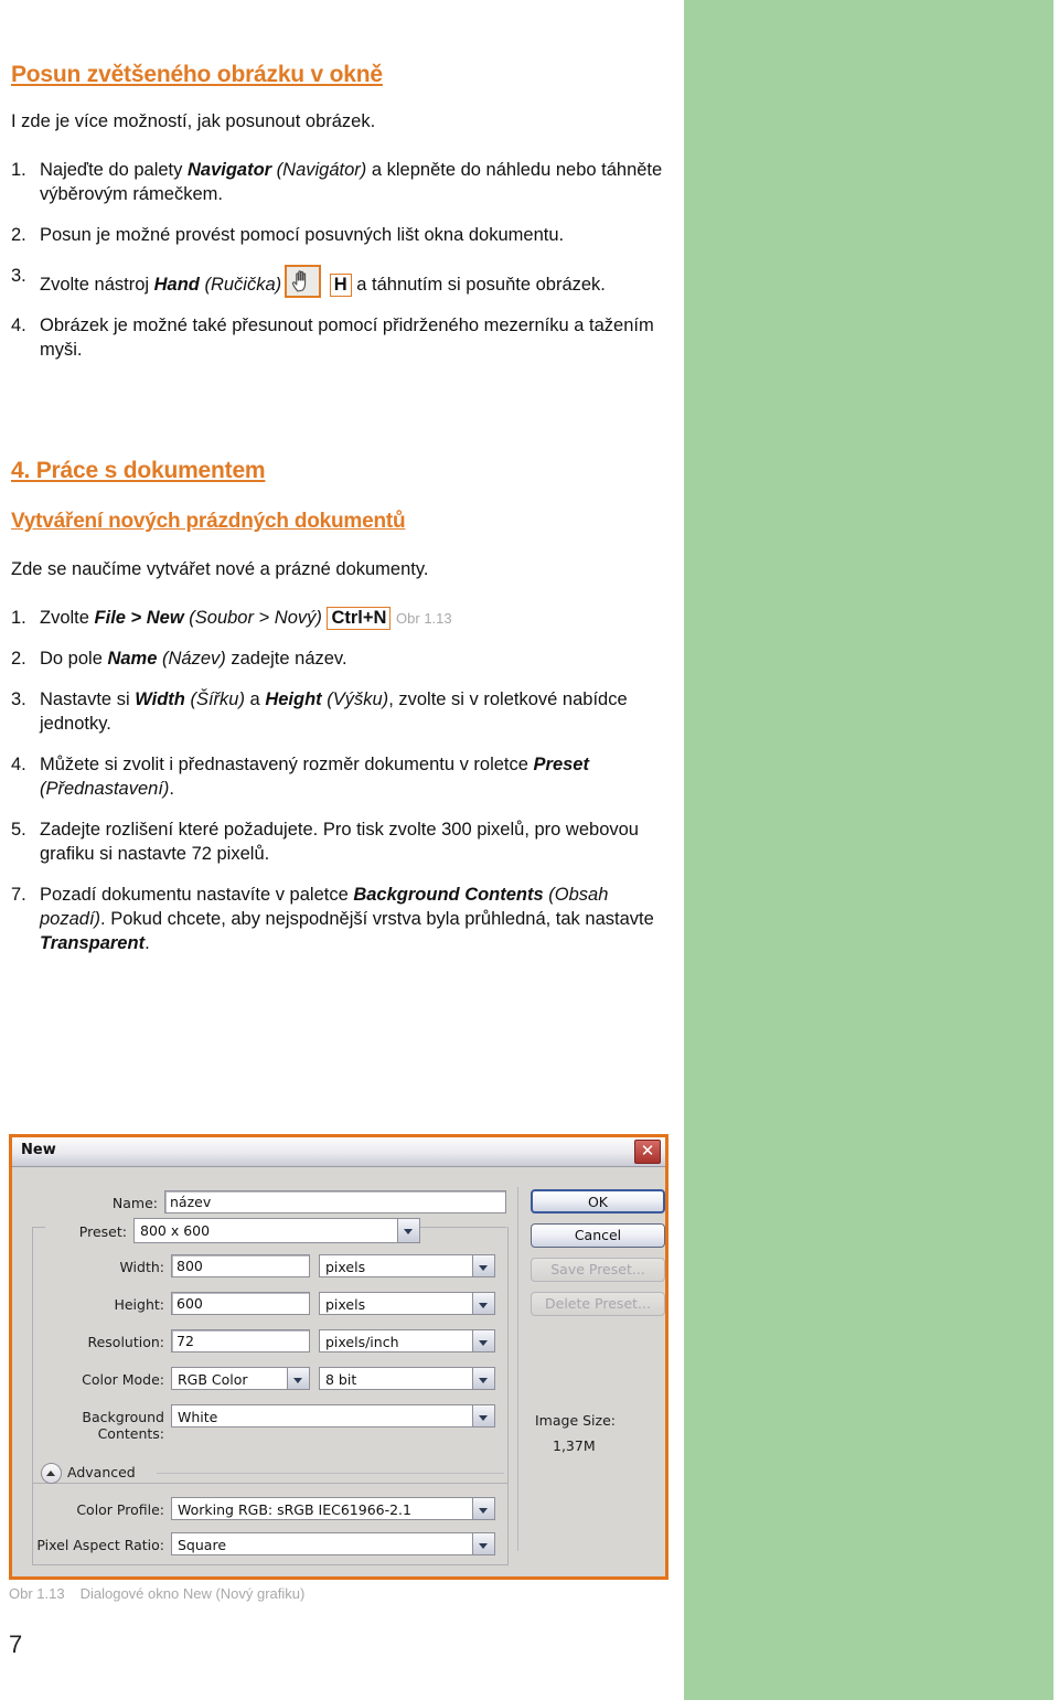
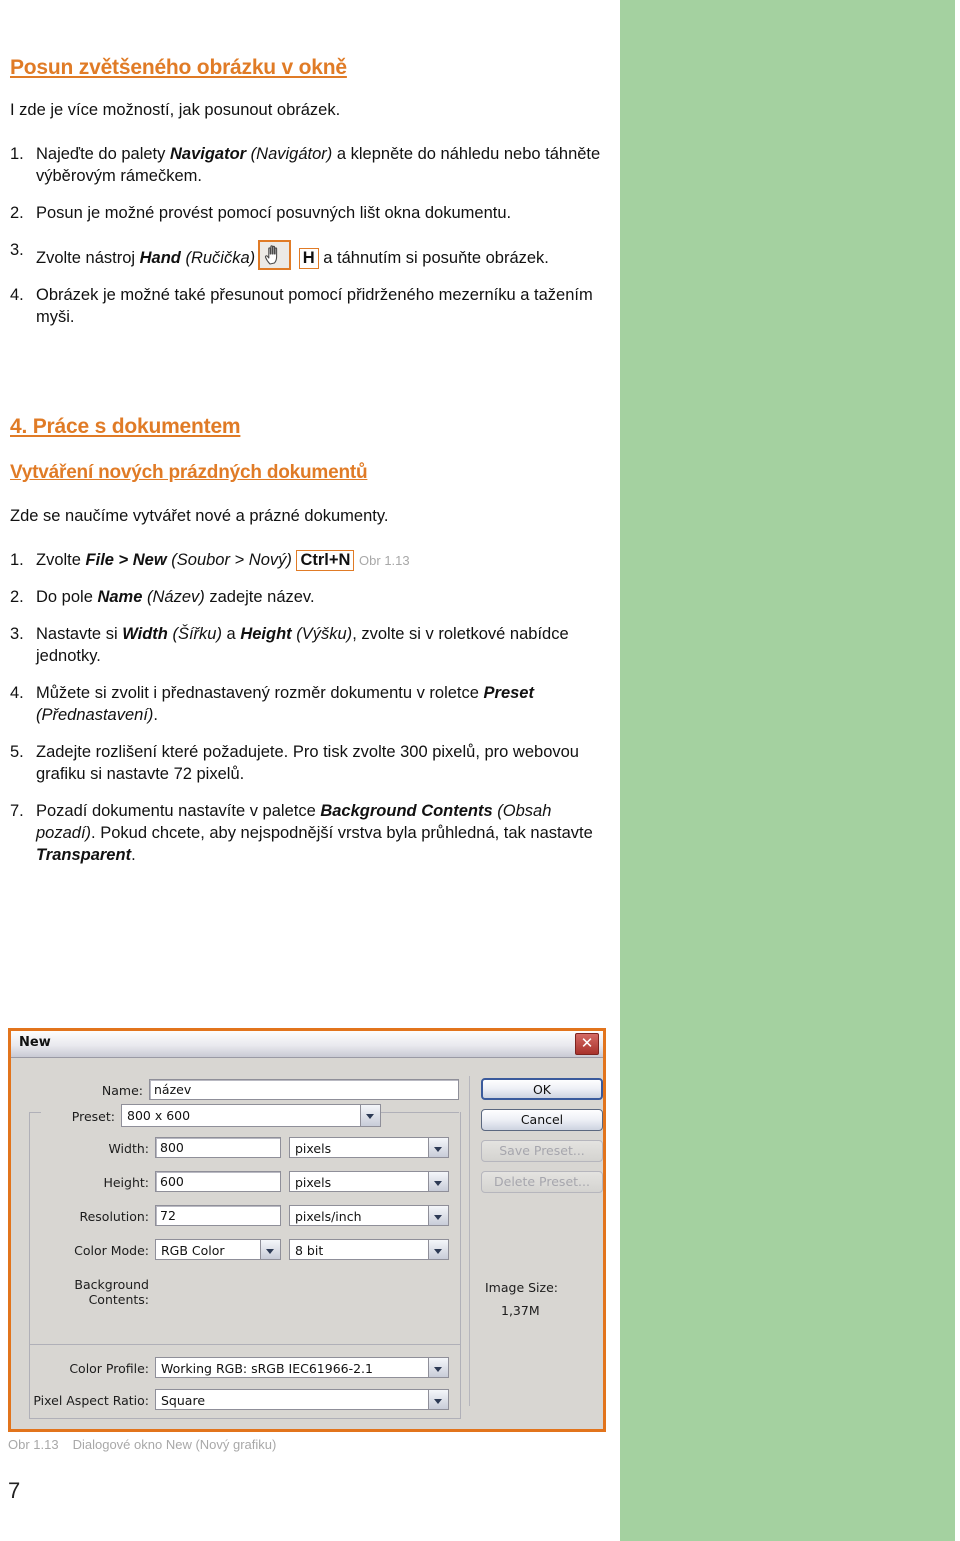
  Posun zvětšeného obrázku v okně
  I zde je více možností, jak posunout obrázek.
  1.
  Najeďte do palety Navigator (Navigátor) a klepněte do náhledu nebo táhněte výběrovým rámečkem.
  2.
  Posun je možné provést pomocí posuvných lišt okna dokumentu.
  3.
  Zvolte nástroj Hand (Ručička) H a táhnutím si posuňte obrázek.
  4.
  Obrázek je možné také přesunout pomocí přidrženého mezerníku a tažením myši.
  4. Práce s dokumentem
  Vytváření nových prázdných dokumentů
  Zde se naučíme vytvářet nové a prázné dokumenty.
  1.
  Zvolte File > New (Soubor > Nový) Ctrl+N Obr 1.13
  2.
  Do pole Name (Název) zadejte název.
  3.
  Nastavte si Width (Šířku) a Height (Výšku), zvolte si v roletkové nabídce jednotky.
  4.
  Můžete si zvolit i přednastavený rozměr dokumentu v roletce Preset (Přednastavení).
  5.
  Zadejte rozlišení které požadujete. Pro tisk zvolte 300 pixelů, pro webovou grafiku si nastavte 72 pixelů.
  7.
  Pozadí dokumentu nastavíte v paletce Background Contents (Obsah pozadí). Pokud chcete, aby nejspodnější vrstva byla průhledná, tak nastavte Transparent.
  New
  ✕
  Name:
  název
  Preset:
  800 x 600
  Width:
  800
  pixels
  Height:
  600
  pixels
  Resolution:
  72
  pixels/inch
  Color Mode:
  RGB Color
  8 bit
  Background Contents:
- White
- Advanced
  Color Profile:
  Working RGB: sRGB IEC61966-2.1
  Pixel Aspect Ratio:
  Square
  OK
  Cancel
  Save Preset...
  Delete Preset...
  Image Size:
  1,37M
  Obr 1.13 Dialogové okno New (Nový grafiku)
  7
